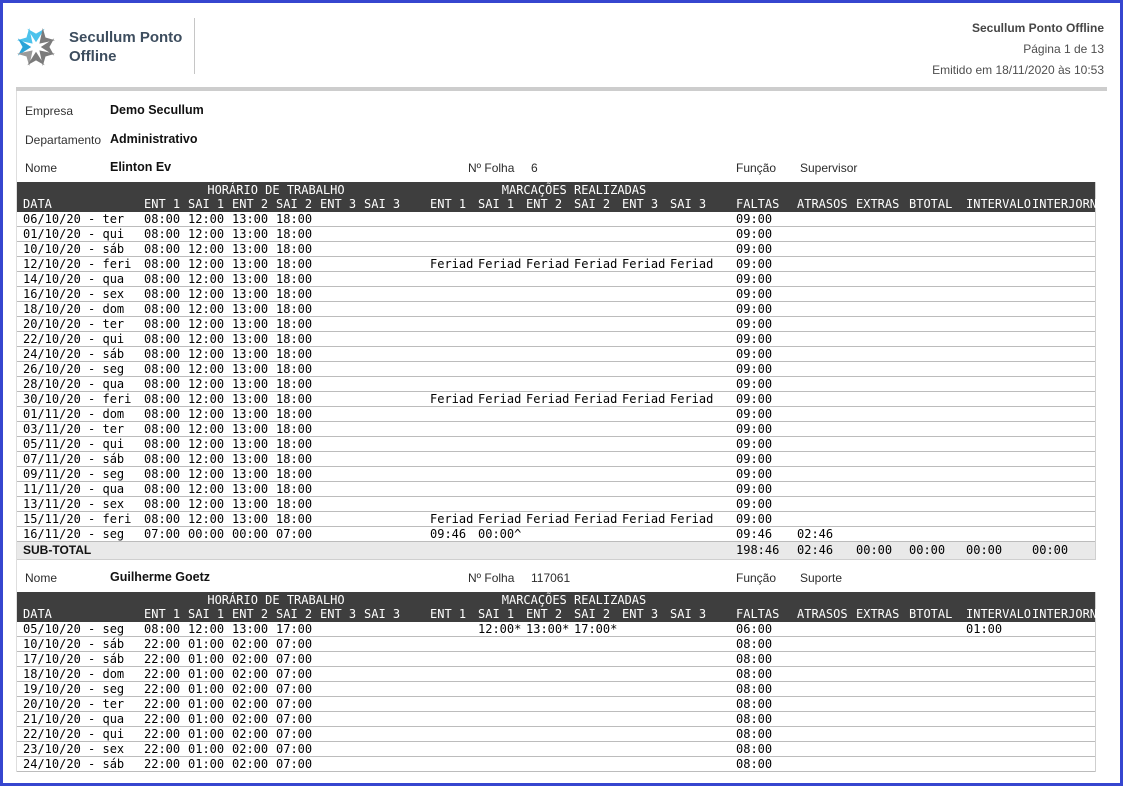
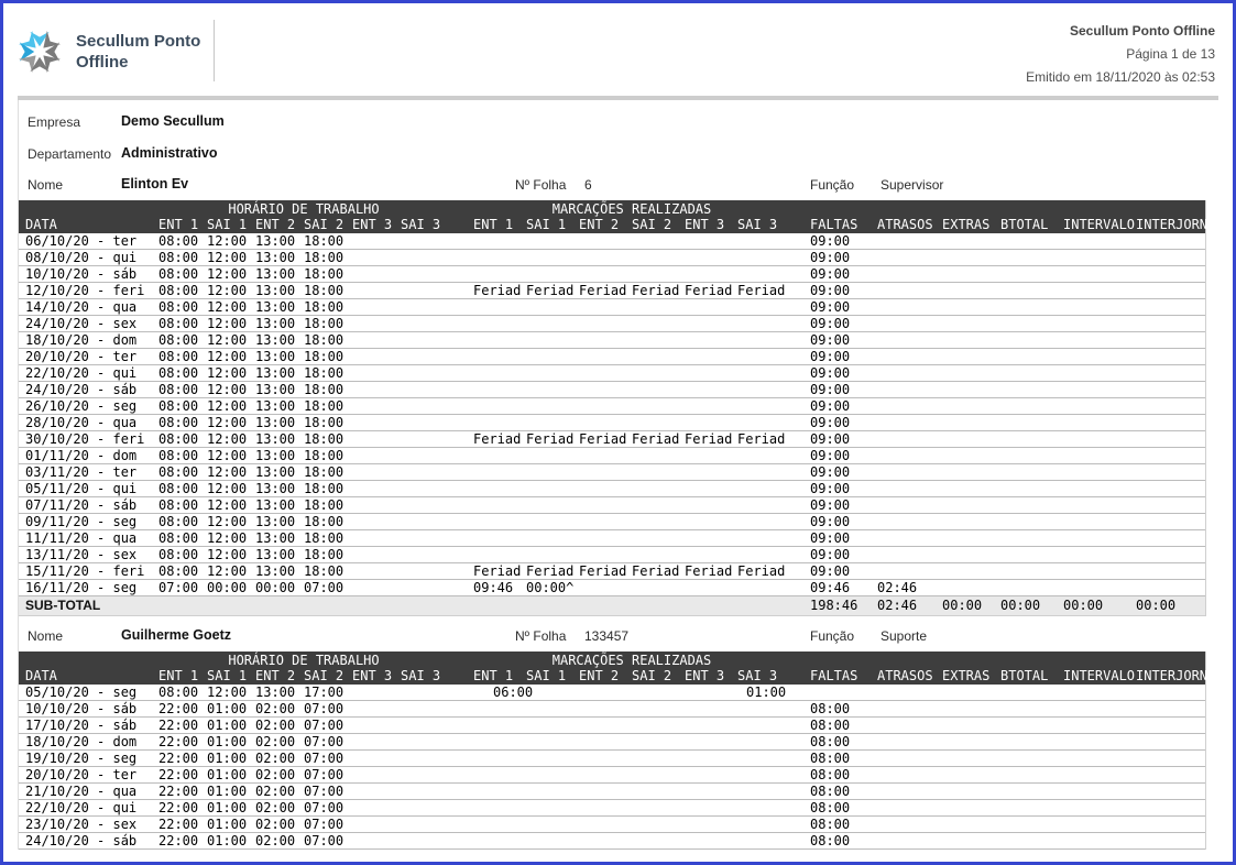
  Secullum Ponto
  Offline
  Secullum Ponto Offline
  Página 1 de 13
- Emitido em 18/11/2020 às 10:53
+ Emitido em 18/11/2020 às 02:53
  Empresa
  Demo Secullum
  Departamento
  Administrativo
  Nome
  Elinton Ev
  Nº Folha
  6
  Função
  Supervisor
  HORÁRIO DE TRABALHO
  MARCAÇÕES REALIZADAS
  DATA
  ENT 1
  SAI 1
  ENT 2
  SAI 2
  ENT 3
  SAI 3
  ENT 1
  SAI 1
  ENT 2
  SAI 2
  ENT 3
  SAI 3
  FALTAS
  ATRASOS
  EXTRAS
  BTOTAL
  INTERVALO
  INTERJORN
  06/10/20 - ter
  08:00
  12:00
  13:00
  18:00
  09:00
- 01/10/20 - qui
+ 08/10/20 - qui
  08:00
  12:00
  13:00
  18:00
  09:00
  10/10/20 - sáb
  08:00
  12:00
  13:00
  18:00
  09:00
  12/10/20 - feri
  08:00
  12:00
  13:00
  18:00
  Feriad
  Feriad
  Feriad
  Feriad
  Feriad
  Feriad
  09:00
  14/10/20 - qua
  08:00
  12:00
  13:00
  18:00
  09:00
- 16/10/20 - sex
+ 24/10/20 - sex
  08:00
  12:00
  13:00
  18:00
  09:00
  18/10/20 - dom
  08:00
  12:00
  13:00
  18:00
  09:00
  20/10/20 - ter
  08:00
  12:00
  13:00
  18:00
  09:00
  22/10/20 - qui
  08:00
  12:00
  13:00
  18:00
  09:00
  24/10/20 - sáb
  08:00
  12:00
  13:00
  18:00
  09:00
  26/10/20 - seg
  08:00
  12:00
  13:00
  18:00
  09:00
  28/10/20 - qua
  08:00
  12:00
  13:00
  18:00
  09:00
  30/10/20 - feri
  08:00
  12:00
  13:00
  18:00
  Feriad
  Feriad
  Feriad
  Feriad
  Feriad
  Feriad
  09:00
  01/11/20 - dom
  08:00
  12:00
  13:00
  18:00
  09:00
  03/11/20 - ter
  08:00
  12:00
  13:00
  18:00
  09:00
  05/11/20 - qui
  08:00
  12:00
  13:00
  18:00
  09:00
  07/11/20 - sáb
  08:00
  12:00
  13:00
  18:00
  09:00
  09/11/20 - seg
  08:00
  12:00
  13:00
  18:00
  09:00
  11/11/20 - qua
  08:00
  12:00
  13:00
  18:00
  09:00
  13/11/20 - sex
  08:00
  12:00
  13:00
  18:00
  09:00
  15/11/20 - feri
  08:00
  12:00
  13:00
  18:00
  Feriad
  Feriad
  Feriad
  Feriad
  Feriad
  Feriad
  09:00
  16/11/20 - seg
  07:00
  00:00
  00:00
  07:00
  09:46
  00:00^
  09:46
  02:46
  SUB-TOTAL
  198:46
  02:46
  00:00
  00:00
  00:00
  00:00
  Nome
  Guilherme Goetz
  Nº Folha
- 117061
+ 133457
  Função
  Suporte
  HORÁRIO DE TRABALHO
  MARCAÇÕES REALIZADAS
  DATA
  ENT 1
  SAI 1
  ENT 2
  SAI 2
  ENT 3
  SAI 3
  ENT 1
  SAI 1
  ENT 2
  SAI 2
  ENT 3
  SAI 3
  FALTAS
  ATRASOS
  EXTRAS
  BTOTAL
  INTERVALO
  INTERJORN
  05/10/20 - seg
  08:00
  12:00
  13:00
  17:00
- 12:00*
- 13:00*
- 17:00*
  06:00
  01:00
  10/10/20 - sáb
  22:00
  01:00
  02:00
  07:00
  08:00
  17/10/20 - sáb
  22:00
  01:00
  02:00
  07:00
  08:00
  18/10/20 - dom
  22:00
  01:00
  02:00
  07:00
  08:00
  19/10/20 - seg
  22:00
  01:00
  02:00
  07:00
  08:00
  20/10/20 - ter
  22:00
  01:00
  02:00
  07:00
  08:00
  21/10/20 - qua
  22:00
  01:00
  02:00
  07:00
  08:00
  22/10/20 - qui
  22:00
  01:00
  02:00
  07:00
  08:00
  23/10/20 - sex
  22:00
  01:00
  02:00
  07:00
  08:00
  24/10/20 - sáb
  22:00
  01:00
  02:00
  07:00
  08:00
